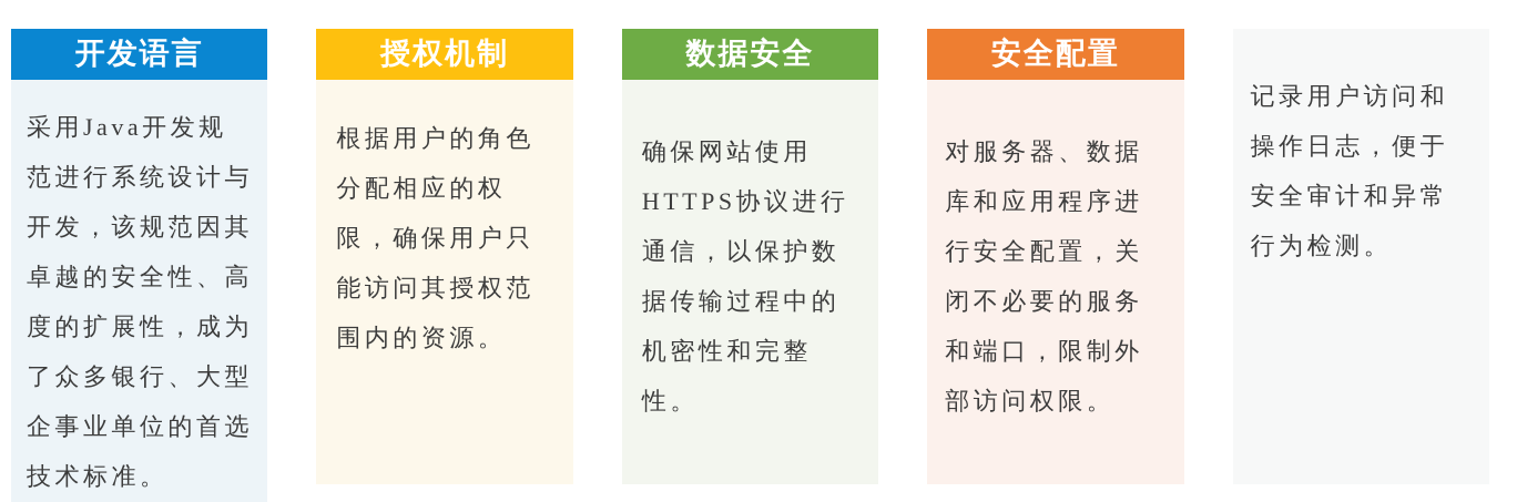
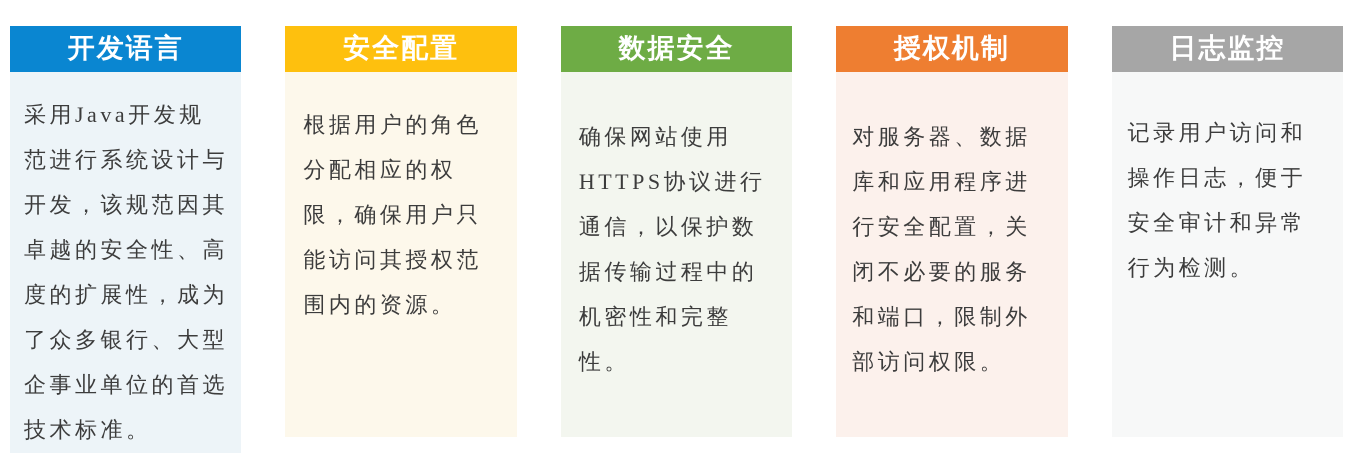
  开发语言
  采用Java开发规范进行系统设计与开发，该规范因其卓越的安全性、高度的扩展性，成为了众多银行、大型企事业单位的首选技术标准。
- 授权机制
+ 安全配置
  根据用户的角色分配相应的权限，确保用户只能访问其授权范围内的资源。
  数据安全
  确保网站使用HTTPS协议进行通信，以保护数据传输过程中的机密性和完整性。
- 安全配置
+ 授权机制
  对服务器、数据库和应用程序进行安全配置，关闭不必要的服务和端口，限制外部访问权限。
+ 日志监控
  记录用户访问和操作日志，便于安全审计和异常行为检测。
